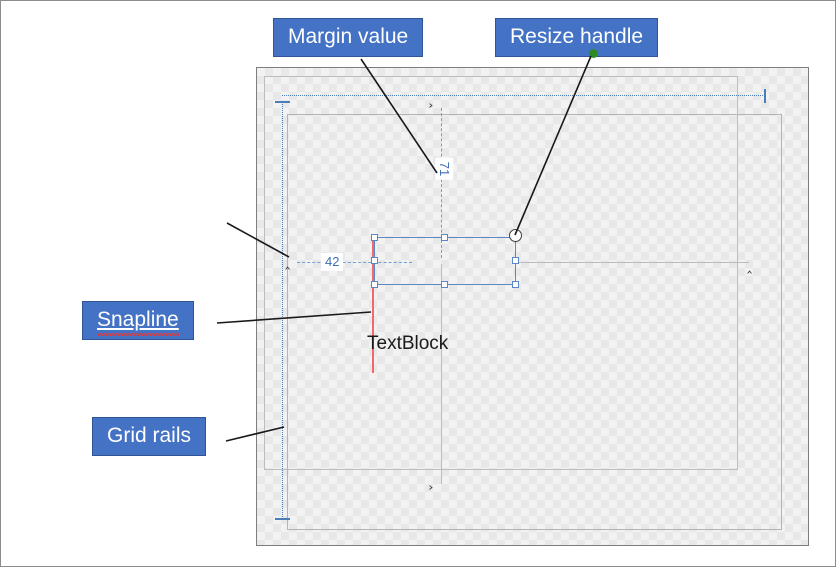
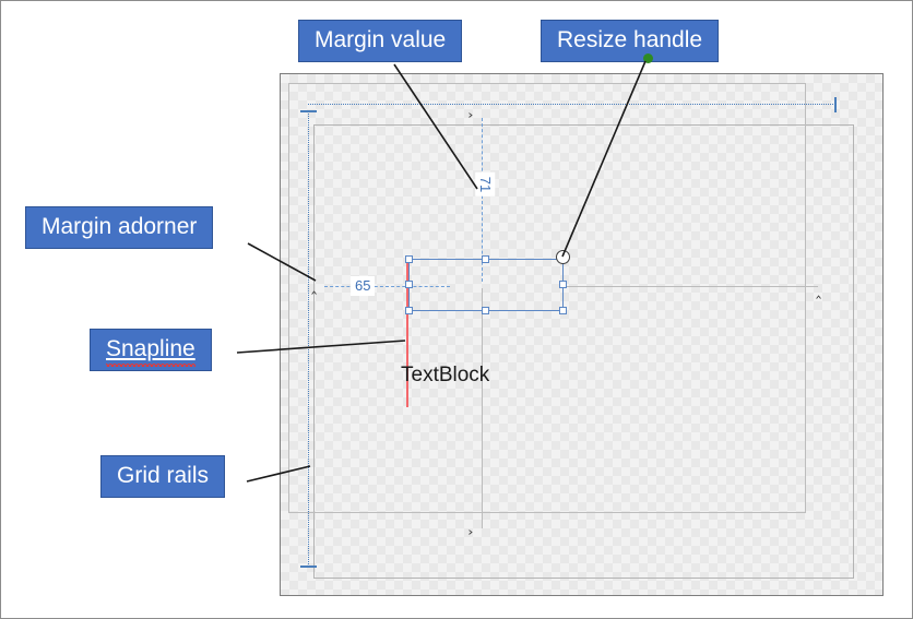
  ‸
  ‸
- 42
+ 65
  TextBlock
  Margin value
  Resize handle
+ Margin adorner
  Snapline
  Grid rails
